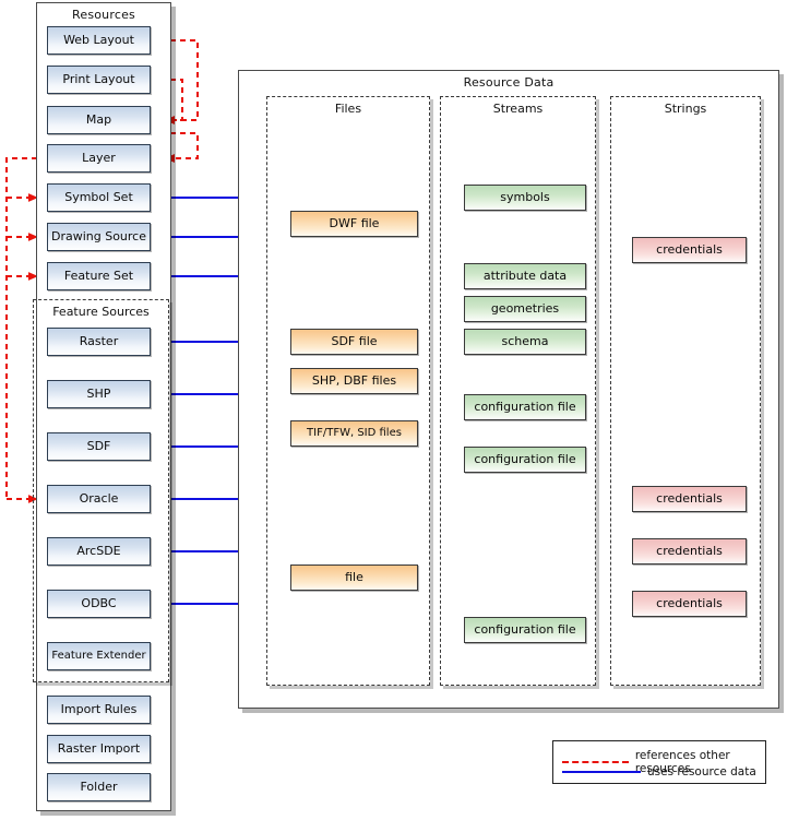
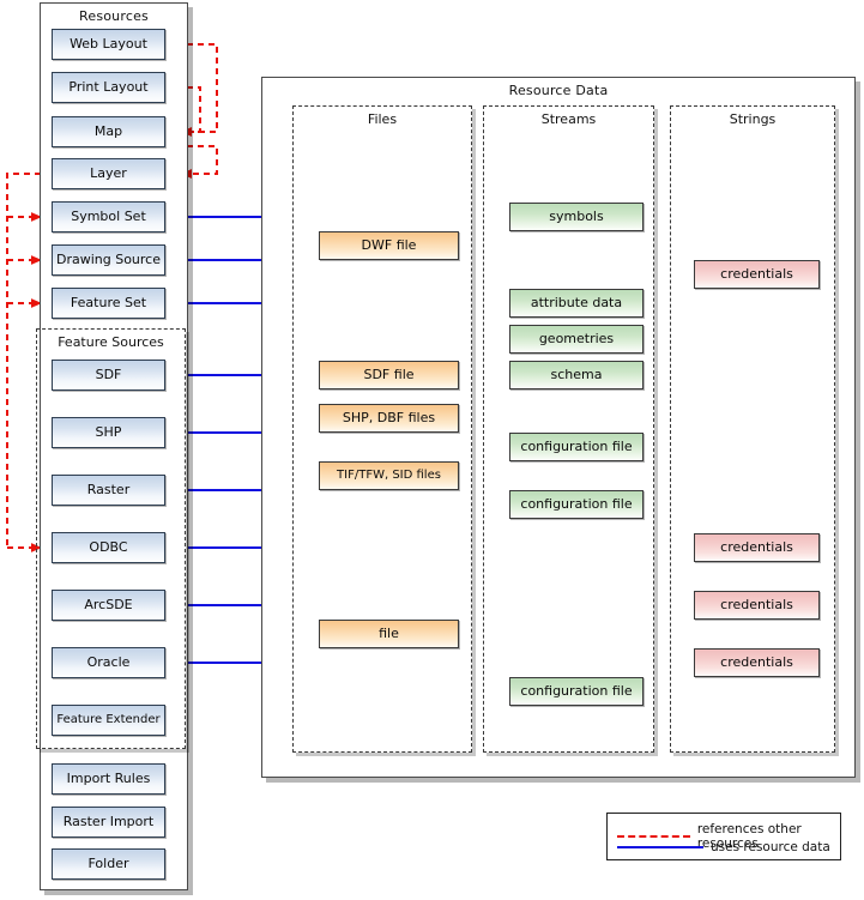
  Resources
  Web Layout
  Print Layout
  Map
  Layer
  Symbol Set
  Drawing Source
  Feature Set
  Feature Sources
- Raster
+ SDF
  SHP
- SDF
+ Raster
- Oracle
+ ODBC
  ArcSDE
- ODBC
+ Oracle
  Feature Extender
  Import Rules
  Raster Import
  Folder
  Resource Data
  Files
  DWF file
  SDF file
  SHP, DBF files
  TIF/TFW, SID files
  file
  Streams
  symbols
  attribute data
  geometries
  schema
  configuration file
  configuration file
  configuration file
  Strings
  credentials
  credentials
  credentials
  credentials
  references other resources
  uses resource data
